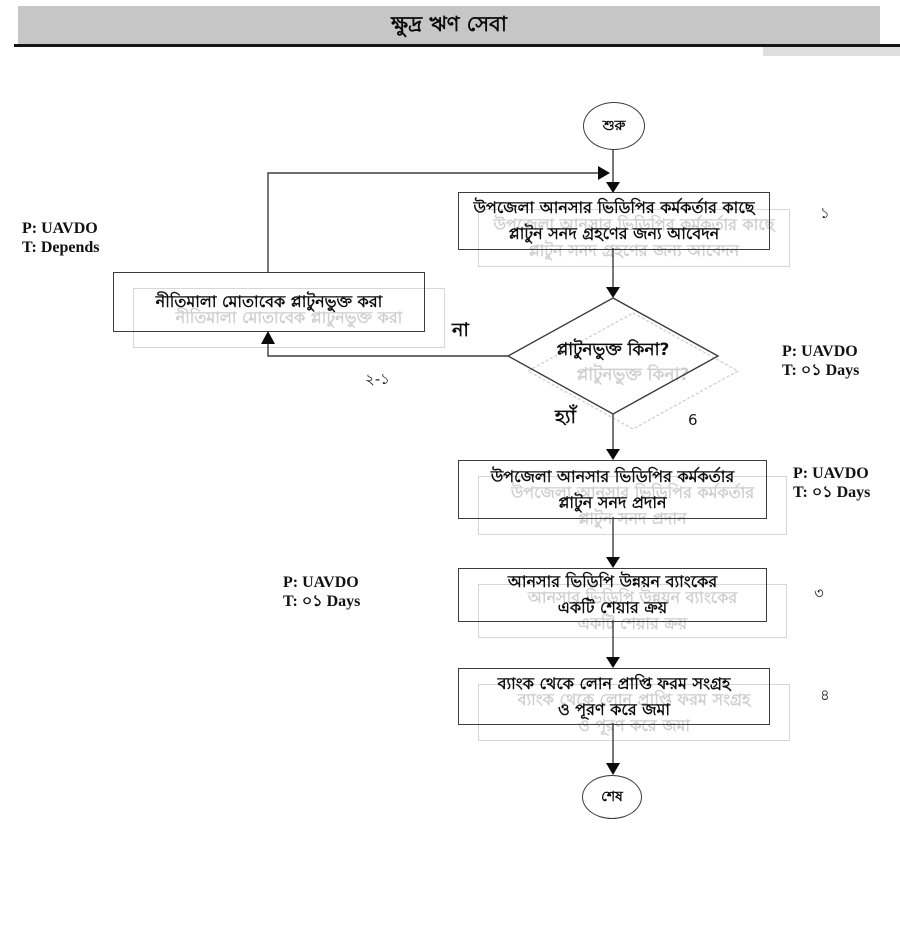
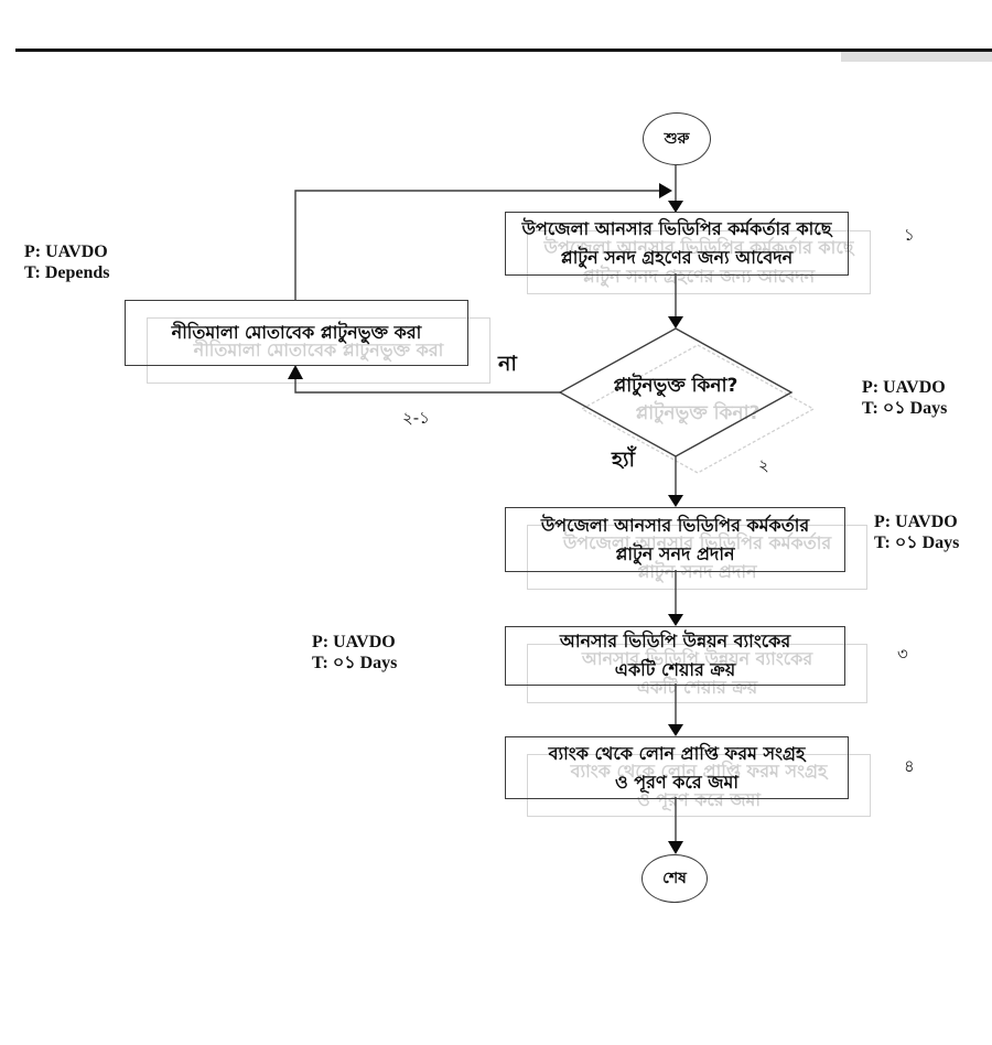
- ক্ষুদ্র ঋণ সেবা
  উপজেলা আনসার ভিডিপির কর্মকর্তার কাছে
  প্লাটুন সনদ গ্রহণের জন্য আবেদন
  নীতিমালা মোতাবেক প্লাটুনভুক্ত করা
  উপজেলা আনসার ভিডিপির কর্মকর্তার
  প্লাটুন সনদ প্রদান
  আনসার ভিডিপি উন্নয়ন ব্যাংকের
  একটি শেয়ার ক্রয়
  ব্যাংক থেকে লোন প্রাপ্তি ফরম সংগ্রহ
  ও পূরণ করে জমা
  প্লাটুনভুক্ত কিনা
  শুরু
  উপজেলা আনসার ভিডিপির কর্মকর্তার কাছে
  প্লাটুন সনদ গ্রহণের জন্য আবেদন
  নীতিমালা মোতাবেক প্লাটুনভুক্ত করা
  প্লাটুনভুক্ত কিনা?
  উপজেলা আনসার ভিডিপির কর্মকর্তার
  প্লাটুন সনদ প্রদান
  আনসার ভিডিপি উন্নয়ন ব্যাংকের
  একটি শেয়ার ক্রয়
  ব্যাংক থেকে লোন প্রাপ্তি ফরম সংগ্রহ
  ও পূরণ করে জমা
  শেষ
  P: UAVDO
  T: Depends
  P: UAVDO
  T: ০১ Days
  P: UAVDO
  T: ০১ Days
  P: UAVDO
  T: ০১ Days
  ১
- 6
+ ২
  ২-১
  ৩
  ৪
  না
  হ্যাঁ
